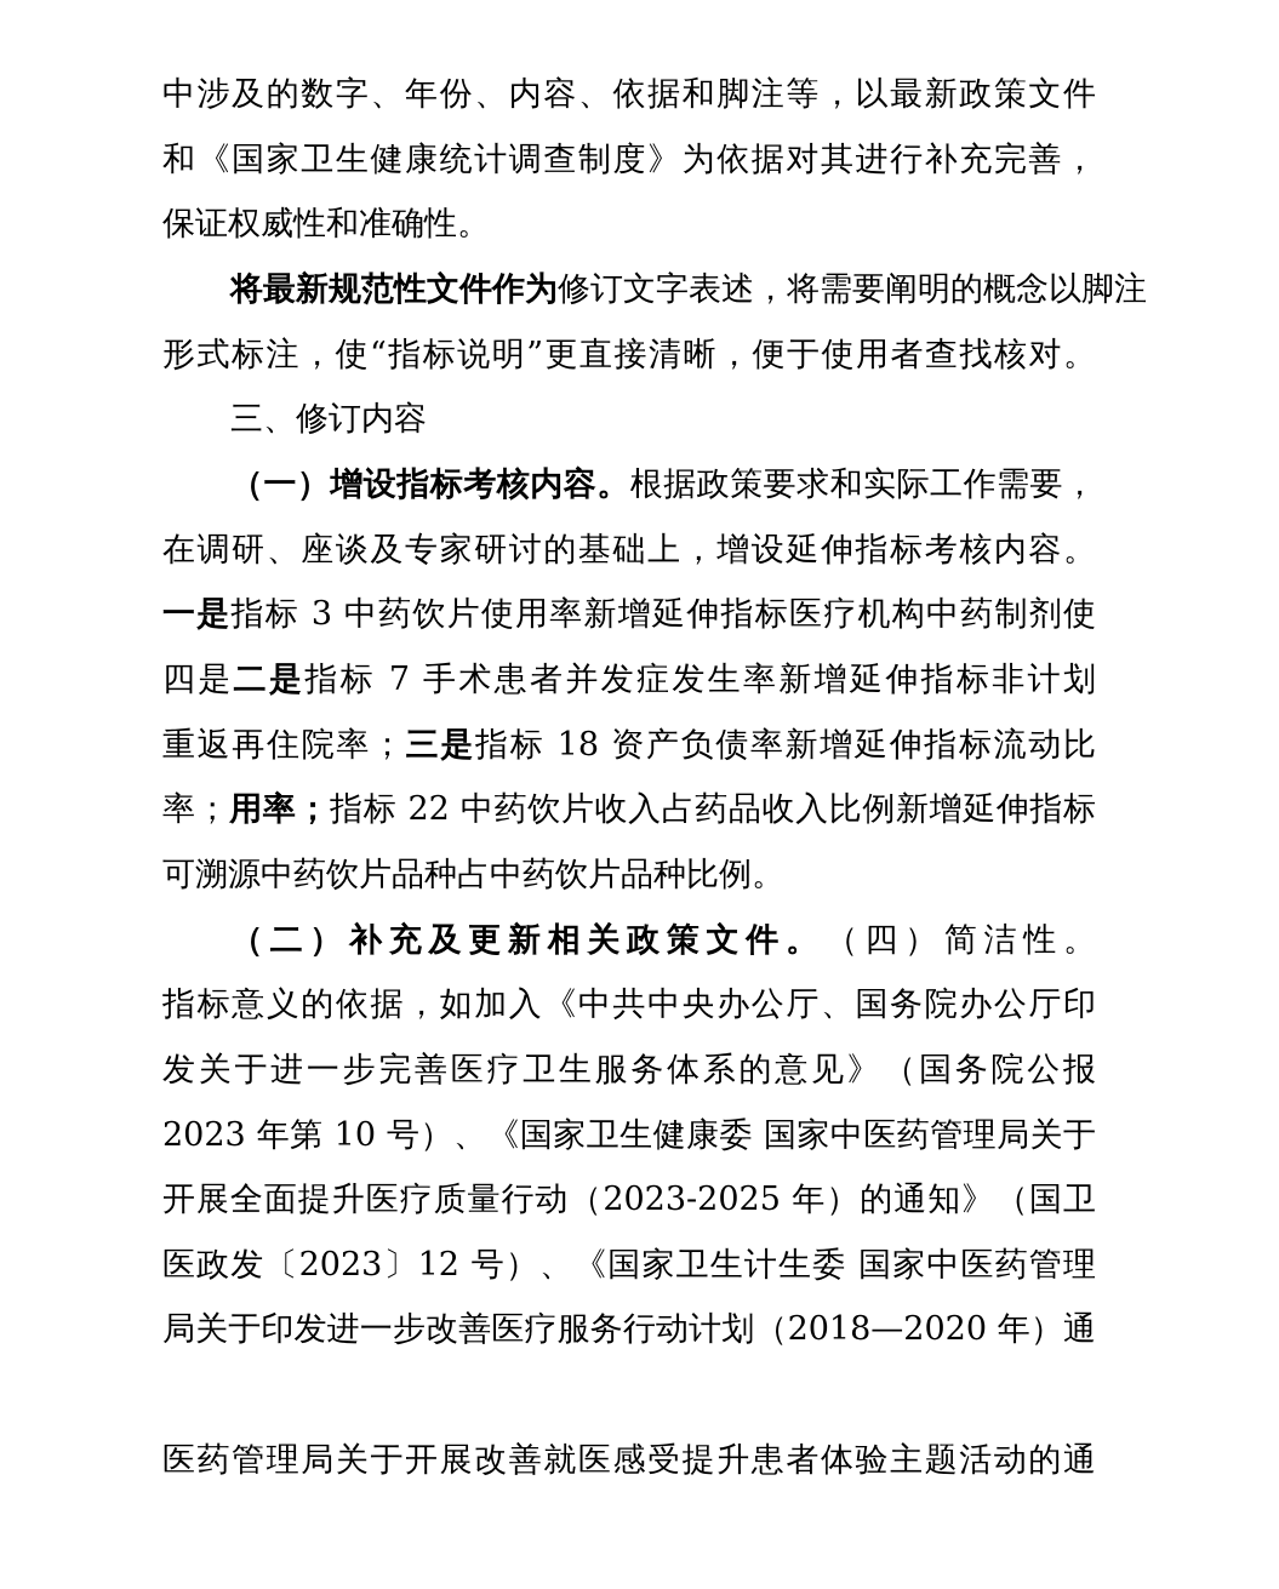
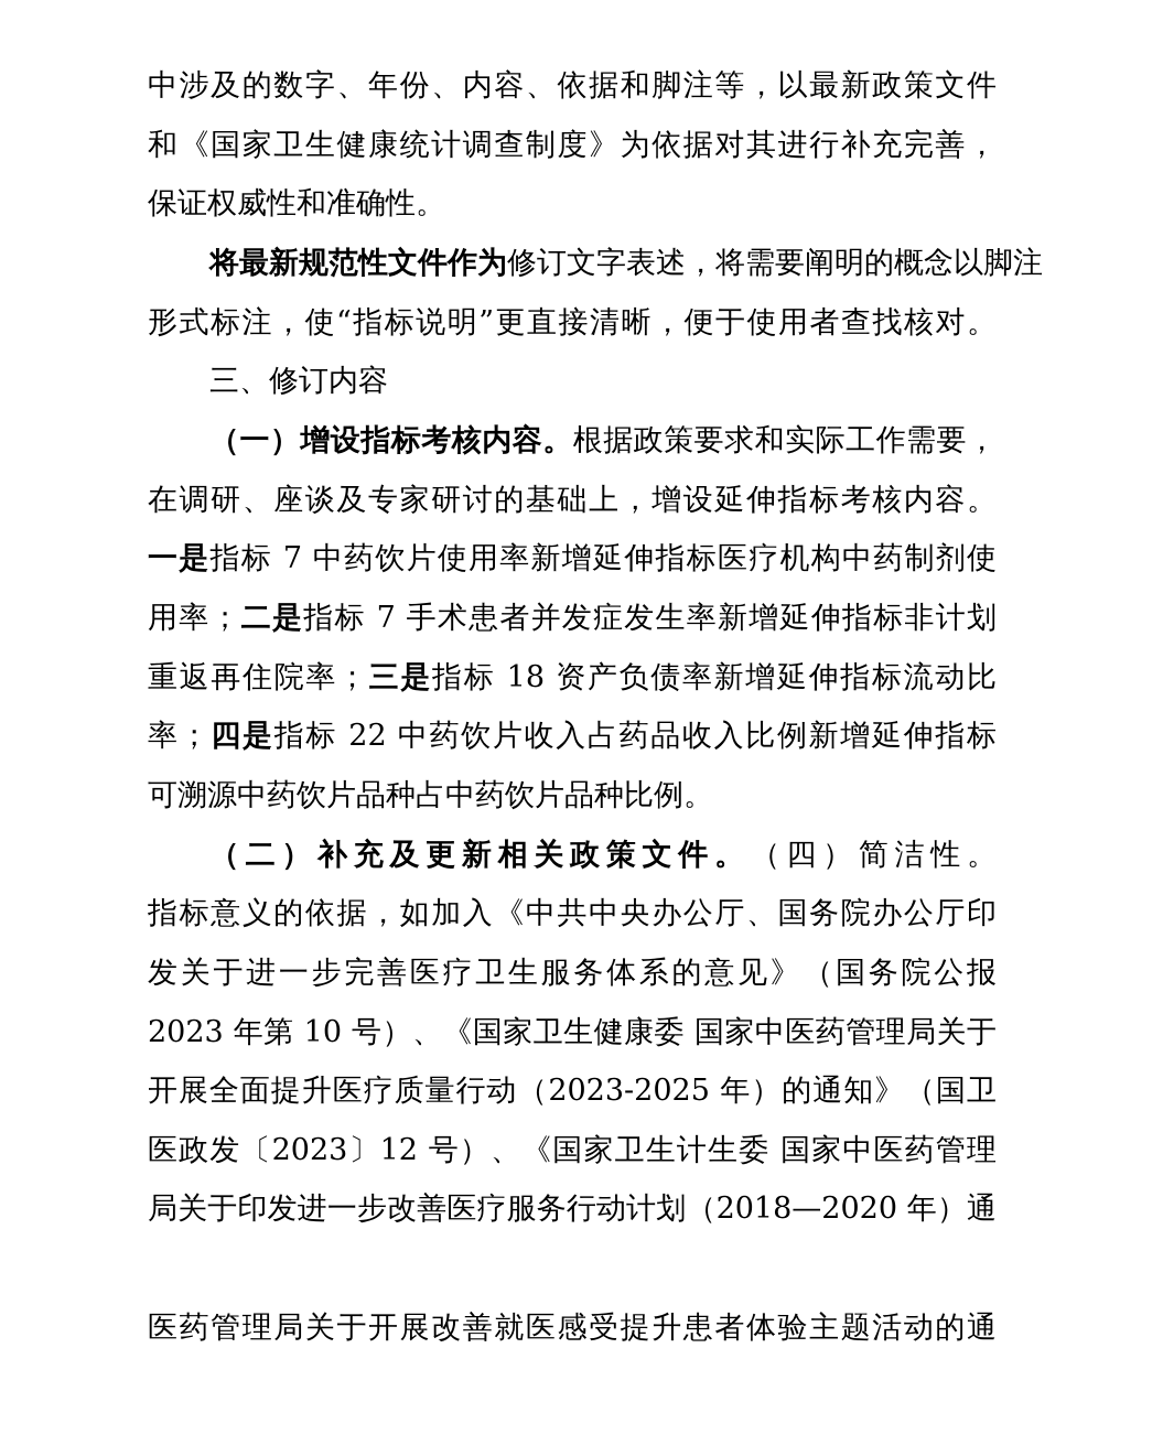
  中涉及的数字、年份、内容、依据和脚注等，以最新政策文件
  和《国家卫生健康统计调查制度》为依据对其进行补充完善，
  保证权威性和准确性。
  将最新规范性文件作为修订文字表述，将需要阐明的概念以脚注
  形式标注，使“指标说明”更直接清晰，便于使用者查找核对。
  三、修订内容
  （一）增设指标考核内容。根据政策要求和实际工作需要，
  在调研、座谈及专家研讨的基础上，增设延伸指标考核内容。
- 一是指标 3 中药饮片使用率新增延伸指标医疗机构中药制剂使
+ 一是指标 7 中药饮片使用率新增延伸指标医疗机构中药制剂使
- 四是二是指标 7 手术患者并发症发生率新增延伸指标非计划
+ 用率；二是指标 7 手术患者并发症发生率新增延伸指标非计划
  重返再住院率；三是指标 18 资产负债率新增延伸指标流动比
- 率；用率；指标 22 中药饮片收入占药品收入比例新增延伸指标
+ 率；四是指标 22 中药饮片收入占药品收入比例新增延伸指标
  可溯源中药饮片品种占中药饮片品种比例。
  （二）补充及更新相关政策文件。（四）简洁性。
  指标意义的依据，如加入《中共中央办公厅、国务院办公厅印
  发关于进一步完善医疗卫生服务体系的意见》（国务院公报
  2023 年第 10 号）、《国家卫生健康委 国家中医药管理局关于
  开展全面提升医疗质量行动（2023-2025 年）的通知》（国卫
  医政发〔2023〕12 号）、《国家卫生计生委 国家中医药管理
  局关于印发进一步改善医疗服务行动计划（2018—2020 年）通
  医药管理局关于开展改善就医感受提升患者体验主题活动的通
